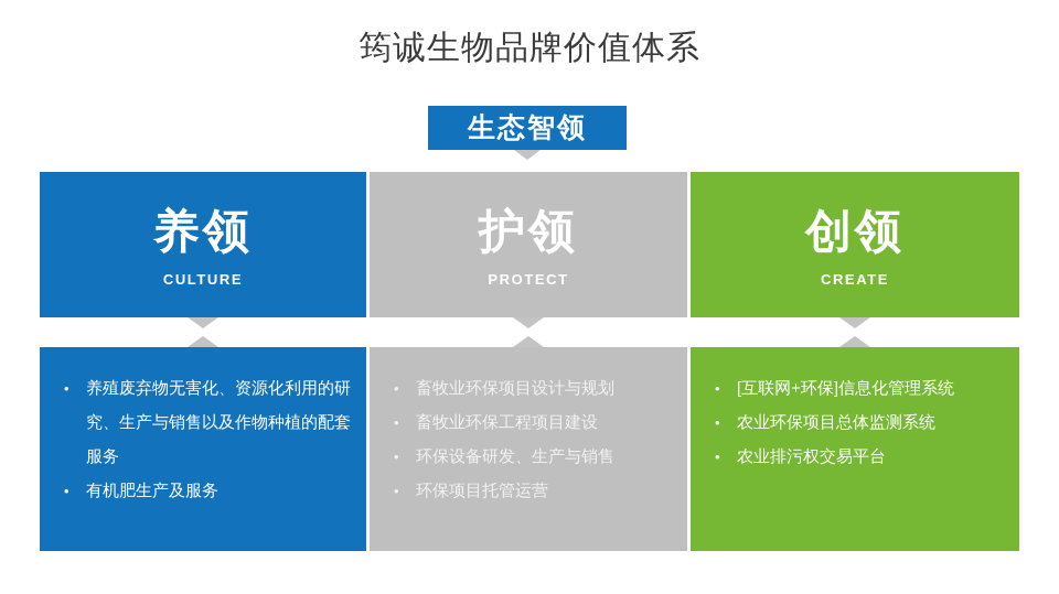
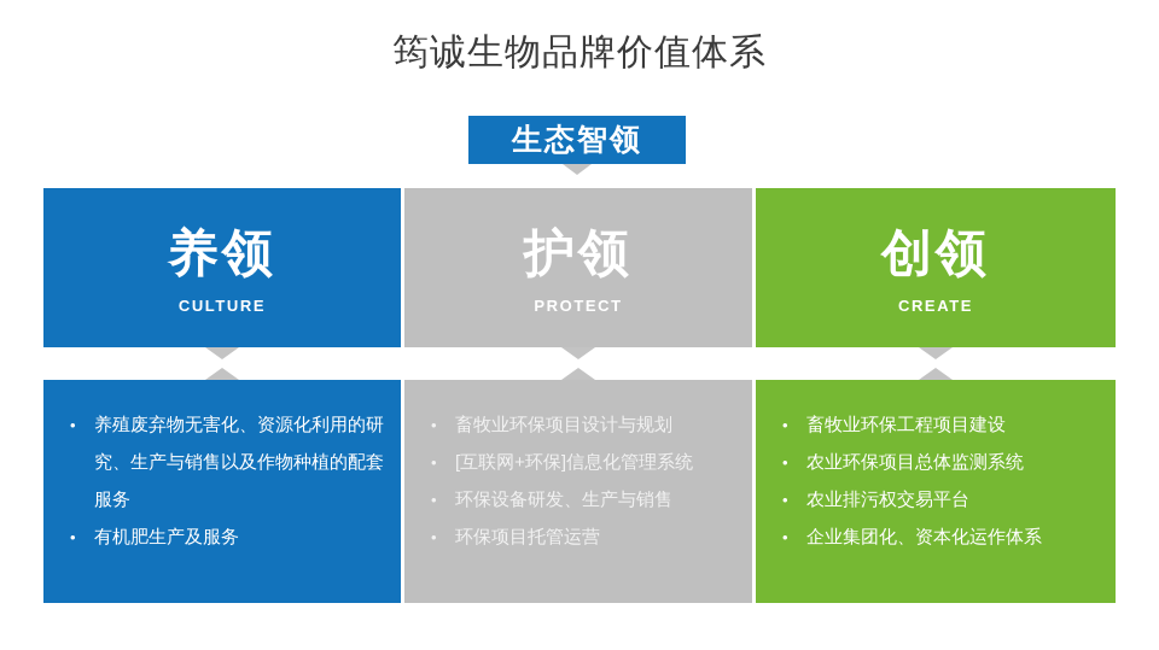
  筠诚生物品牌价值体系
  生态智领
  养领
  CULTURE
  养殖废弃物无害化、资源化利用的研究、生产与销售以及作物种植的配套服务
  有机肥生产及服务
  护领
  PROTECT
  畜牧业环保项目设计与规划
- 畜牧业环保工程项目建设
+ [互联网+环保]信息化管理系统
  环保设备研发、生产与销售
  环保项目托管运营
  创领
  CREATE
- [互联网+环保]信息化管理系统
+ 畜牧业环保工程项目建设
  农业环保项目总体监测系统
  农业排污权交易平台
+ 企业集团化、资本化运作体系
